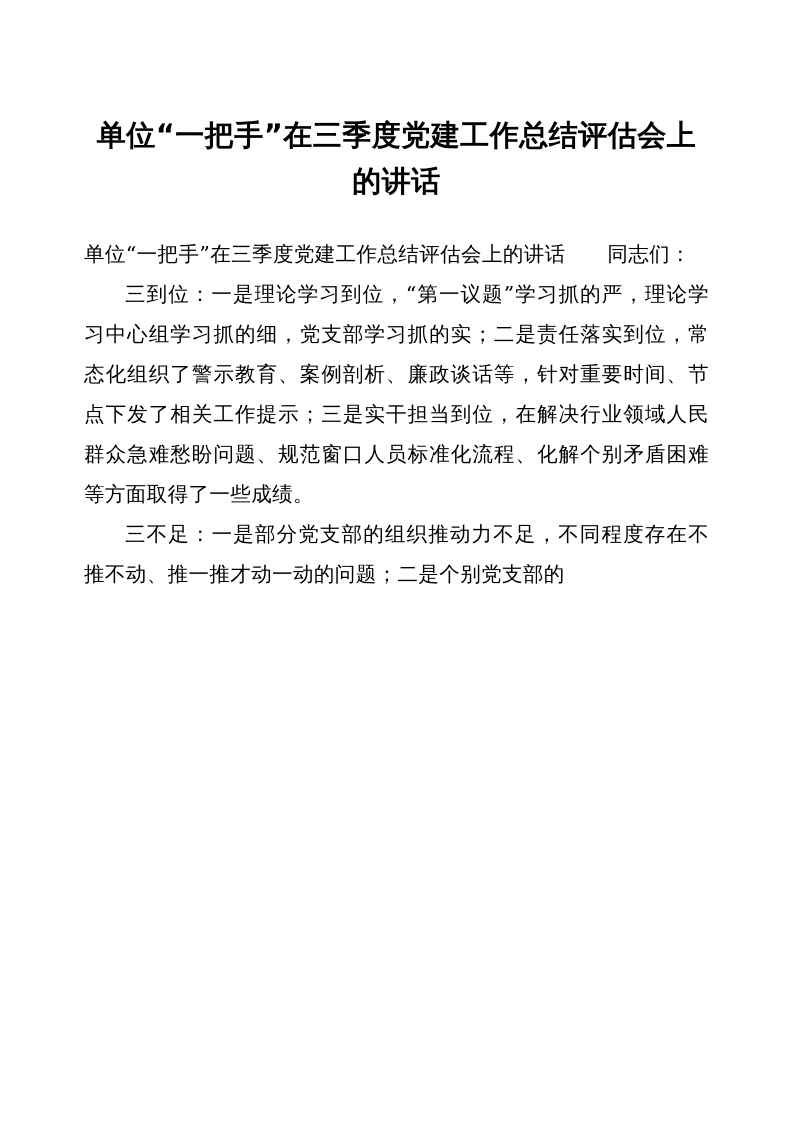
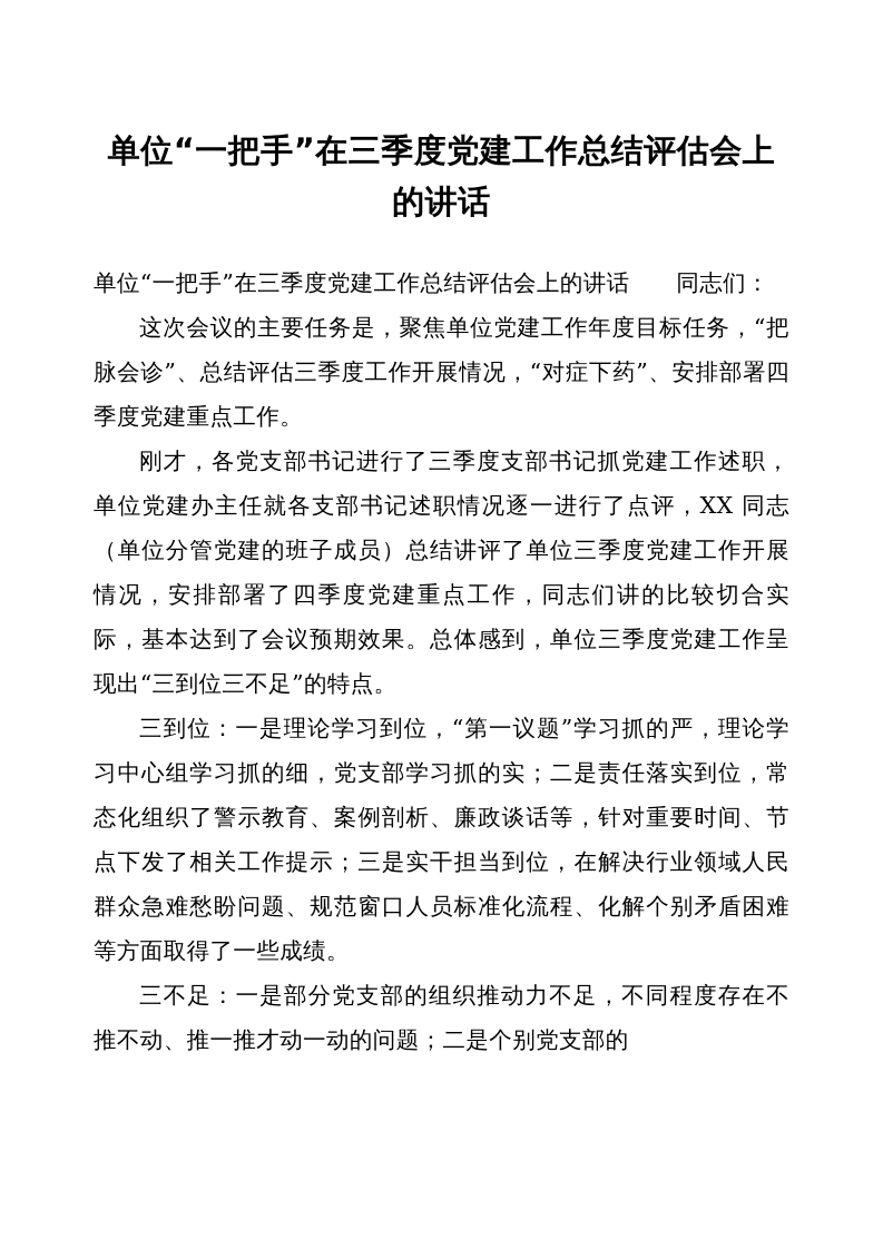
  单位“一把手”在三季度党建工作总结评估会上的讲话
  单位“一把手”在三季度党建工作总结评估会上的讲话 同志们：
+ 这次会议的主要任务是，聚焦单位党建工作年度目标任务，“把脉会诊”、总结评估三季度工作开展情况，“对症下药”、安排部署四季度党建重点工作。
+ 刚才，各党支部书记进行了三季度支部书记抓党建工作述职，单位党建办主任就各支部书记述职情况逐一进行了点评，XX 同志（单位分管党建的班子成员）总结讲评了单位三季度党建工作开展情况，安排部署了四季度党建重点工作，同志们讲的比较切合实际，基本达到了会议预期效果。总体感到，单位三季度党建工作呈现出“三到位三不足”的特点。
  三到位：一是理论学习到位，“第一议题”学习抓的严，理论学习中心组学习抓的细，党支部学习抓的实；二是责任落实到位，常态化组织了警示教育、案例剖析、廉政谈话等，针对重要时间、节点下发了相关工作提示；三是实干担当到位，在解决行业领域人民群众急难愁盼问题、规范窗口人员标准化流程、化解个别矛盾困难等方面取得了一些成绩。
  三不足：一是部分党支部的组织推动力不足，不同程度存在不推不动、推一推才动一动的问题；二是个别党支部的
